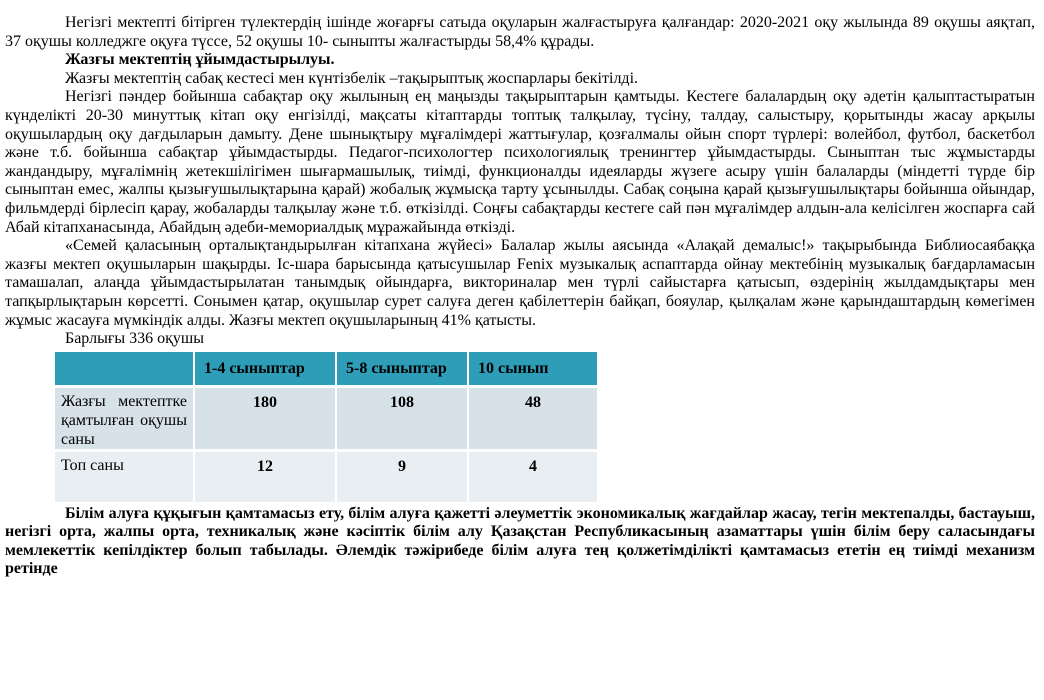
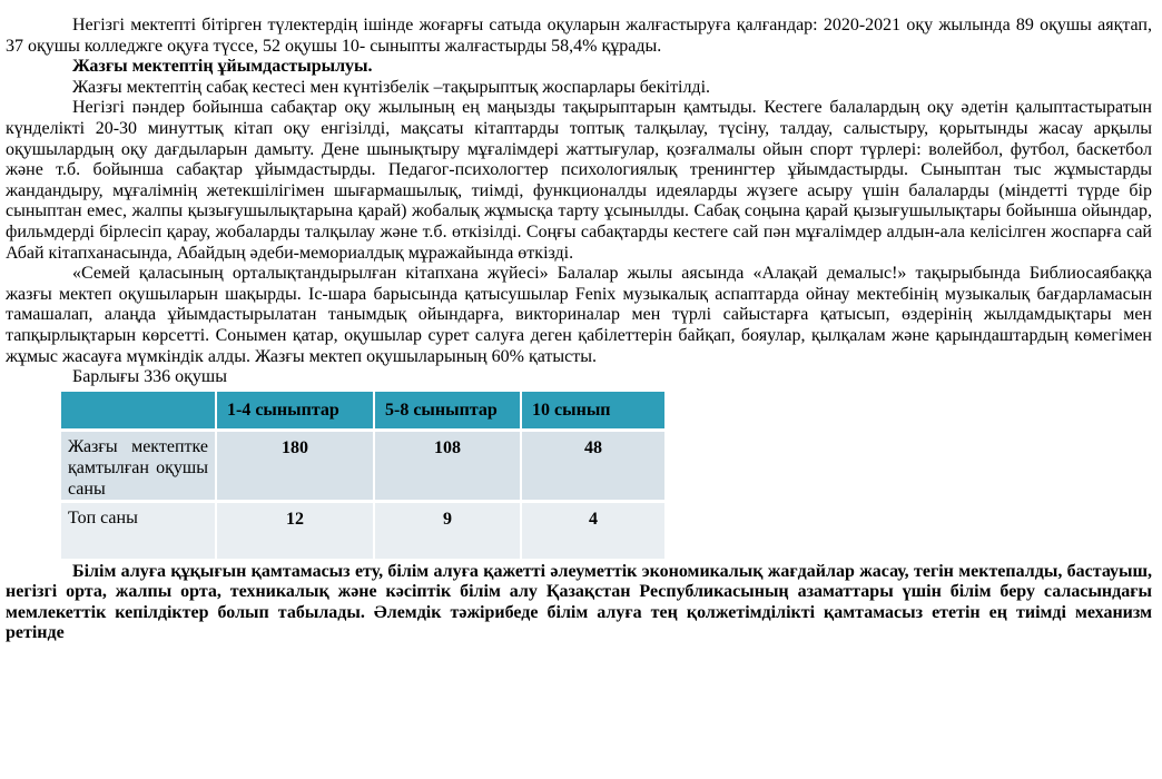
  Негізгі мектепті бітірген түлектердің ішінде жоғарғы сатыда оқуларын жалғастыруға қалғандар: 2020-2021 оқу жылында 89 оқушы аяқтап, 37 оқушы колледжге оқуға түссе, 52 оқушы 10- сыныпты жалғастырды 58,4% құрады.
  Жазғы мектептің ұйымдастырылуы.
  Жазғы мектептің сабақ кестесі мен күнтізбелік –тақырыптық жоспарлары бекітілді.
  Негізгі пәндер бойынша сабақтар оқу жылының ең маңызды тақырыптарын қамтыды. Кестеге балалардың оқу әдетін қалыптастыратын күнделікті 20-30 минуттық кітап оқу енгізілді, мақсаты кітаптарды топтық талқылау, түсіну, талдау, салыстыру, қорытынды жасау арқылы оқушылардың оқу дағдыларын дамыту. Дене шынықтыру мұғалімдері жаттығулар, қозғалмалы ойын спорт түрлері: волейбол, футбол, баскетбол және т.б. бойынша сабақтар ұйымдастырды. Педагог-психологтер психологиялық тренингтер ұйымдастырды. Сыныптан тыс жұмыстарды жандандыру, мұғалімнің жетекшілігімен шығармашылық, тиімді, функционалды идеяларды жүзеге асыру үшін балаларды (міндетті түрде бір сыныптан емес, жалпы қызығушылықтарына қарай) жобалық жұмысқа тарту ұсынылды. Сабақ соңына қарай қызығушылықтары бойынша ойындар, фильмдерді бірлесіп қарау, жобаларды талқылау және т.б. өткізілді. Соңғы сабақтарды кестеге сай пән мұғалімдер алдын-ала келісілген жоспарға сай Абай кітапханасында, Абайдың әдеби-мемориалдық мұражайында өткізді.
- «Семей қаласының орталықтандырылған кітапхана жүйесі» Балалар жылы аясында «Алақай демалыс!» тақырыбында Библиосаябаққа жазғы мектеп оқушыларын шақырды. Іс-шара барысында қатысушылар Fenix музыкалық аспаптарда ойнау мектебінің музыкалық бағдарламасын тамашалап, алаңда ұйымдастырылатан танымдық ойындарға, викториналар мен түрлі сайыстарға қатысып, өздерінің жылдамдықтары мен тапқырлықтарын көрсетті. Сонымен қатар, оқушылар сурет салуға деген қабілеттерін байқап, бояулар, қылқалам және қарындаштардың көмегімен жұмыс жасауға мүмкіндік алды. Жазғы мектеп оқушыларының 41% қатысты.
+ «Семей қаласының орталықтандырылған кітапхана жүйесі» Балалар жылы аясында «Алақай демалыс!» тақырыбында Библиосаябаққа жазғы мектеп оқушыларын шақырды. Іс-шара барысында қатысушылар Fenix музыкалық аспаптарда ойнау мектебінің музыкалық бағдарламасын тамашалап, алаңда ұйымдастырылатан танымдық ойындарға, викториналар мен түрлі сайыстарға қатысып, өздерінің жылдамдықтары мен тапқырлықтарын көрсетті. Сонымен қатар, оқушылар сурет салуға деген қабілеттерін байқап, бояулар, қылқалам және қарындаштардың көмегімен жұмыс жасауға мүмкіндік алды. Жазғы мектеп оқушыларының 60% қатысты.
  Барлығы 336 оқушы
  	1-4 сыныптар	5-8 сыныптар	10 сынып
  Жазғы мектептке қамтылған оқушы саны	180	108	48
  Топ саны	12	9	4
  Білім алуға құқығын қамтамасыз ету, білім алуға қажетті әлеуметтік экономикалық жағдайлар жасау, тегін мектепалды, бастауыш, негізгі орта, жалпы орта, техникалық және кәсіптік білім алу Қазақстан Республикасының азаматтары үшін білім беру саласындағы мемлекеттік кепілдіктер болып табылады. Әлемдік тәжірибеде білім алуға тең қолжетімділікті қамтамасыз ететін ең тиімді механизм ретінде
